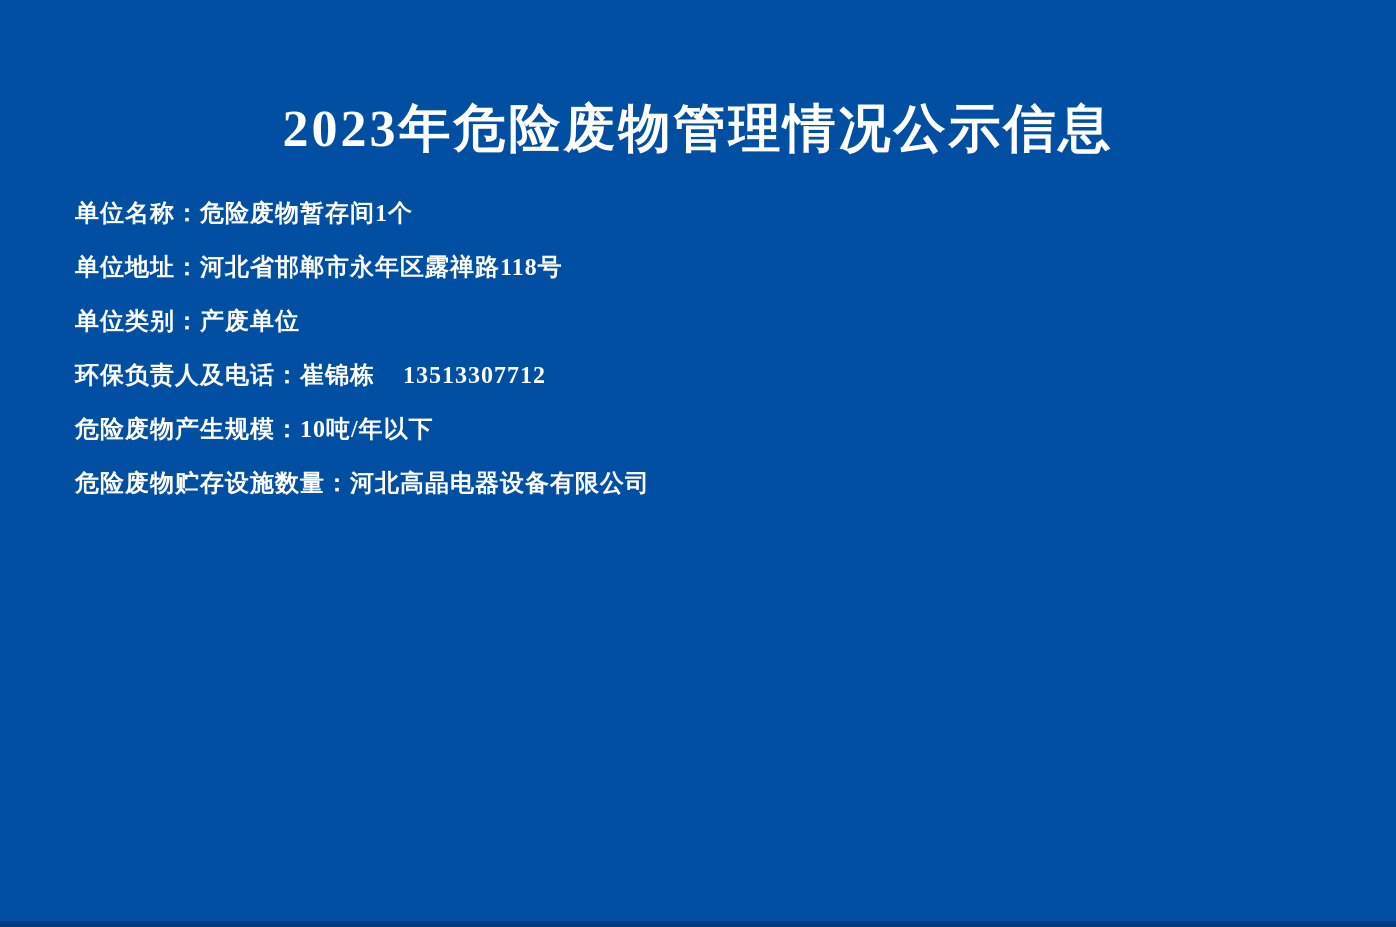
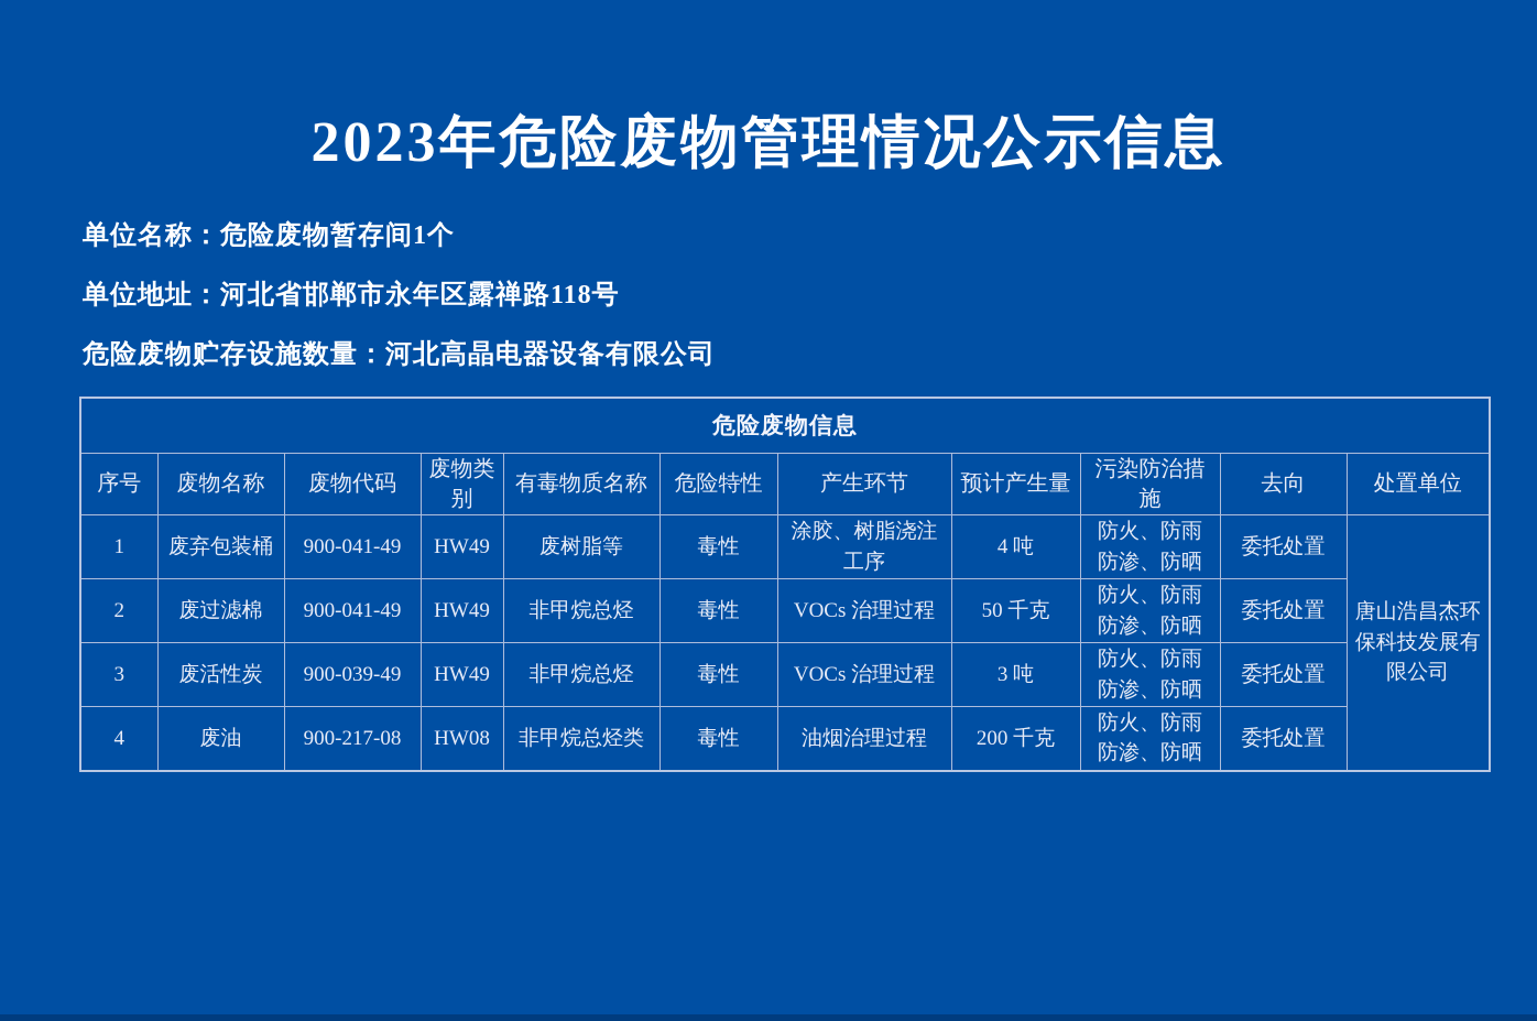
  2023年危险废物管理情况公示信息
  单位名称：危险废物暂存间1个
  单位地址：河北省邯郸市永年区露禅路118号
- 单位类别：产废单位
- 环保负责人及电话：崔锦栋 13513307712
- 危险废物产生规模：10吨/年以下
  危险废物贮存设施数量：河北高晶电器设备有限公司
+ 危险废物信息
+ 序号	废物名称	废物代码	废物类别	有毒物质名称	危险特性	产生环节	预计产生量	污染防治措施	去向	处置单位
+ 1	废弃包装桶	900-041-49	HW49	废树脂等	毒性	涂胶、树脂浇注工序	4 吨	防火、防雨 防渗、防晒	委托处置	唐山浩昌杰环保科技发展有限公司
+ 2	废过滤棉	900-041-49	HW49	非甲烷总烃	毒性	VOCs 治理过程	50 千克	防火、防雨 防渗、防晒	委托处置
+ 3	废活性炭	900-039-49	HW49	非甲烷总烃	毒性	VOCs 治理过程	3 吨	防火、防雨 防渗、防晒	委托处置
+ 4	废油	900-217-08	HW08	非甲烷总烃类	毒性	油烟治理过程	200 千克	防火、防雨 防渗、防晒	委托处置
